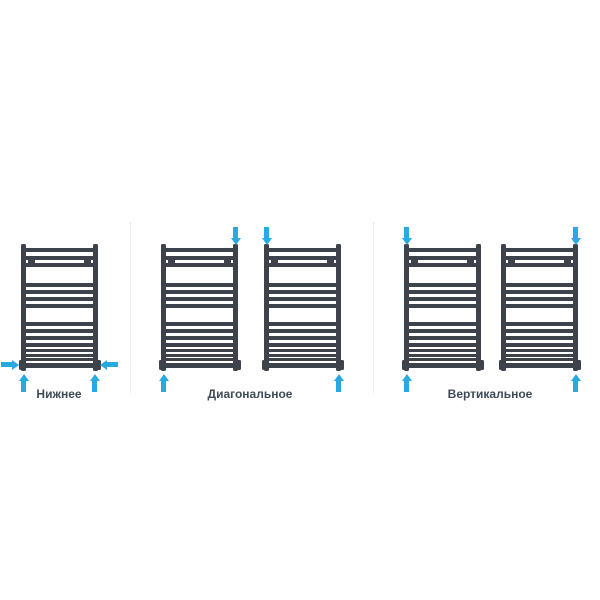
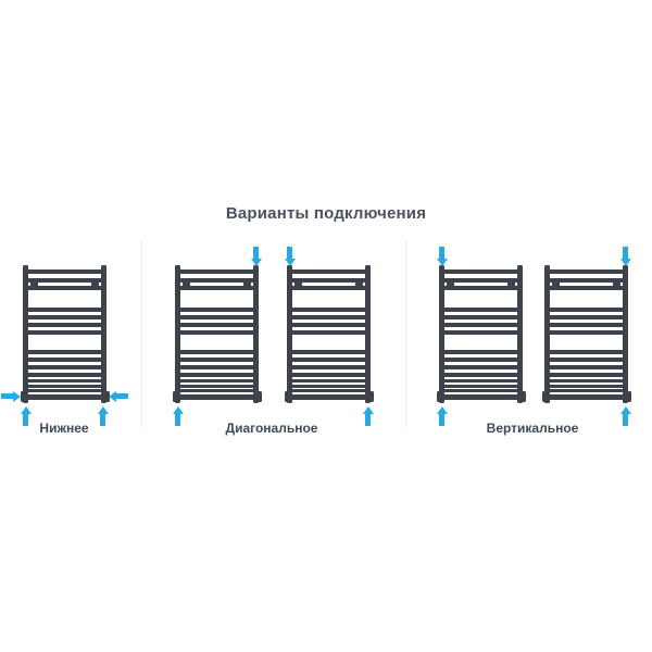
+ Варианты подключения
  Нижнее
  Диагональное
  Вертикальное
